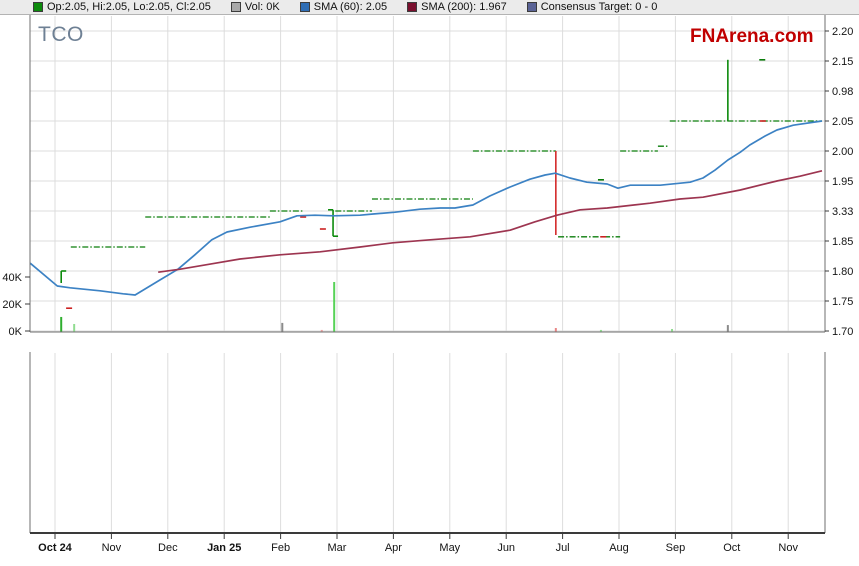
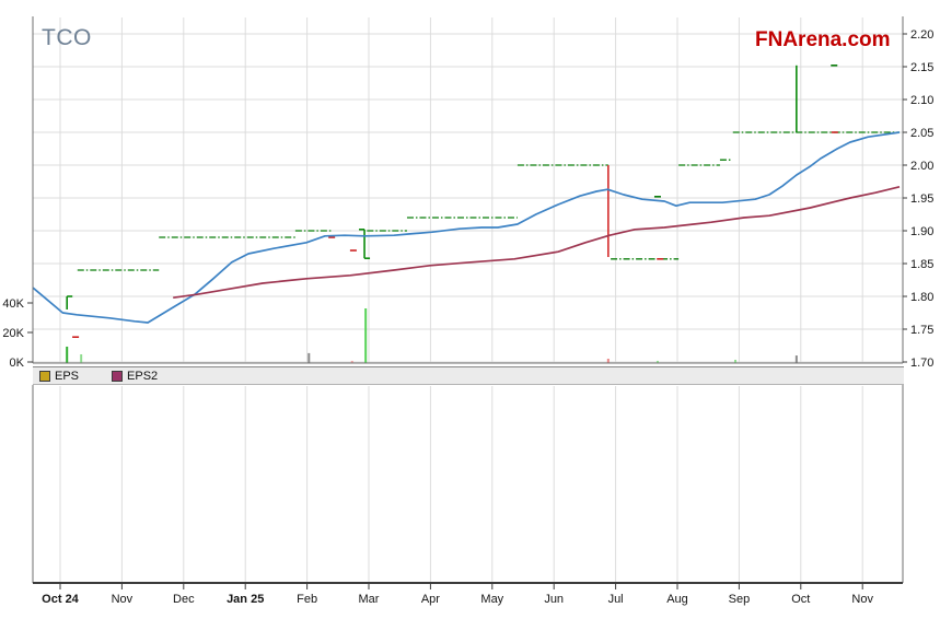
- Op:2.05, Hi:2.05, Lo:2.05, Cl:2.05
- Vol: 0K
- SMA (60): 2.05
- SMA (200): 1.967
- Consensus Target: 0 - 0
  2.20
  2.15
- 0.98
+ 2.10
  2.05
  2.00
  1.95
- 3.33
+ 1.90
  1.85
  1.80
  1.75
  1.70
  40K
  20K
  0K
  Oct 24
  Nov
  Dec
  Jan 25
  Feb
  Mar
  Apr
  May
  Jun
  Jul
  Aug
  Sep
  Oct
  Nov
  TCO
  FNArena.com
+ EPS
+ EPS2
